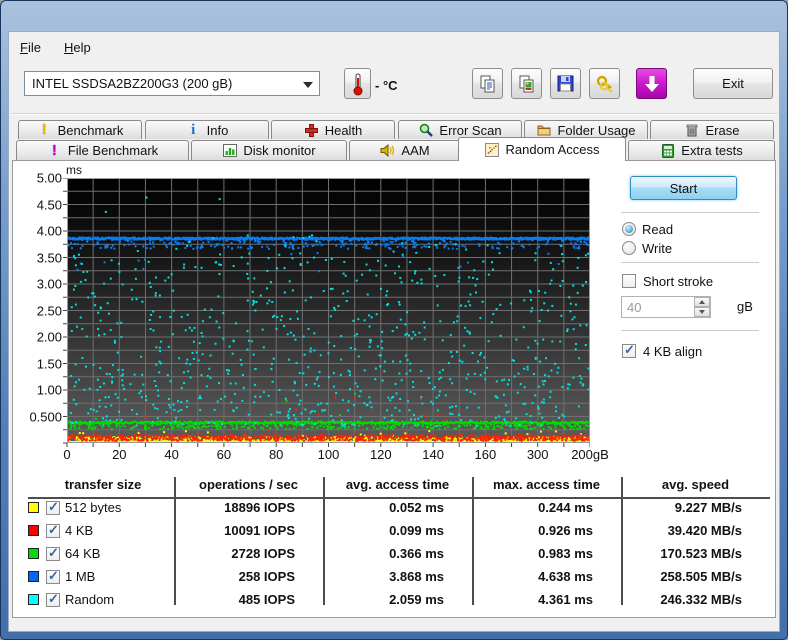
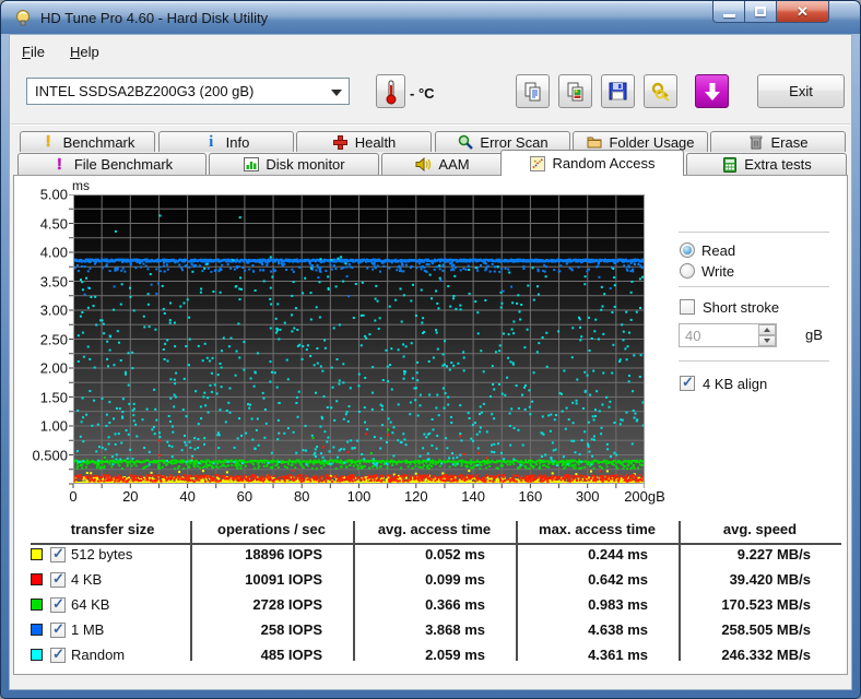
+ HD Tune Pro 4.60 - Hard Disk Utility
+ ✕
  File
  Help
  INTEL SSDSA2BZ200G3 (200 gB)
  - °C
  Exit
  !
  Benchmark
  i
  Info
  Health
  Error Scan
  Folder Usage
  Erase
  !
  File Benchmark
  Disk monitor
  AAM
  Random Access
  Extra tests
  ms
  5.00
  4.50
  4.00
  3.50
  3.00
  2.50
  2.00
  1.50
  1.00
  0.500
  0
  20
  40
  60
  80
  100
  120
  140
  160
  300
  200gB
- Start
  Read
  Write
  Short stroke
  40
  gB
  ✓
  4 KB align
  transfer size
  operations / sec
  avg. access time
  max. access time
  avg. speed
  ✓
  512 bytes
  18896 IOPS
  0.052 ms
  0.244 ms
  9.227 MB/s
  ✓
  4 KB
  10091 IOPS
  0.099 ms
- 0.926 ms
+ 0.642 ms
  39.420 MB/s
  ✓
  64 KB
  2728 IOPS
  0.366 ms
  0.983 ms
  170.523 MB/s
  ✓
  1 MB
  258 IOPS
  3.868 ms
  4.638 ms
  258.505 MB/s
  ✓
  Random
  485 IOPS
  2.059 ms
  4.361 ms
  246.332 MB/s
